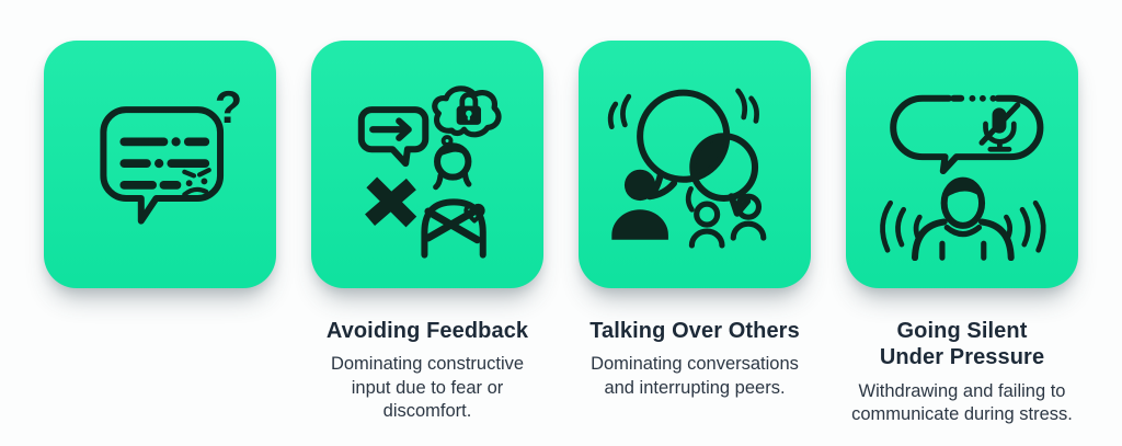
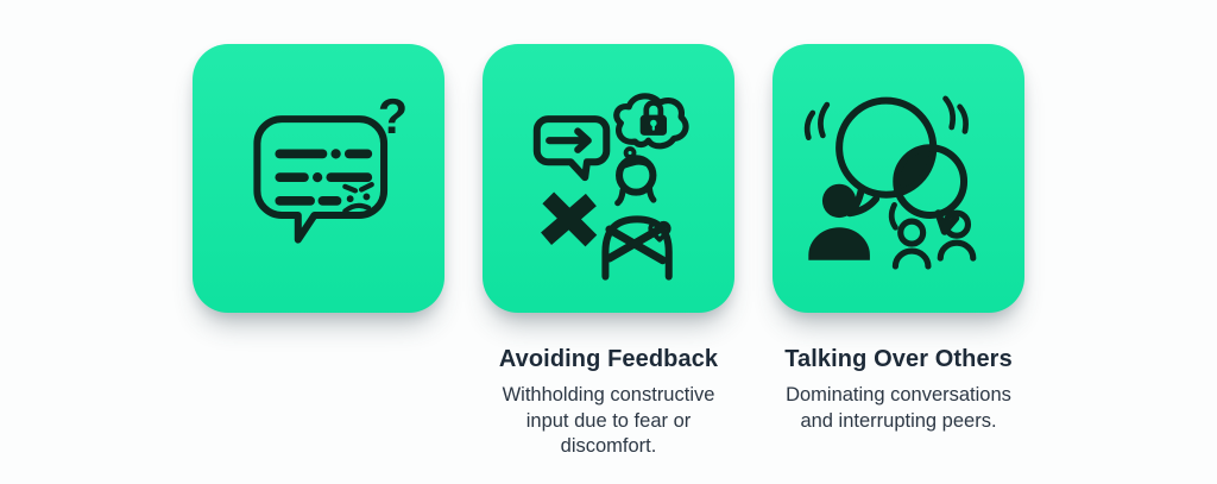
  ?
  Avoiding Feedback
- Dominating constructive input due to fear or discomfort.
+ Withholding constructive input due to fear or discomfort.
  Talking Over Others
  Dominating conversations and interrupting peers.
- Going Silent
- Under Pressure
- Withdrawing and failing to communicate during stress.
